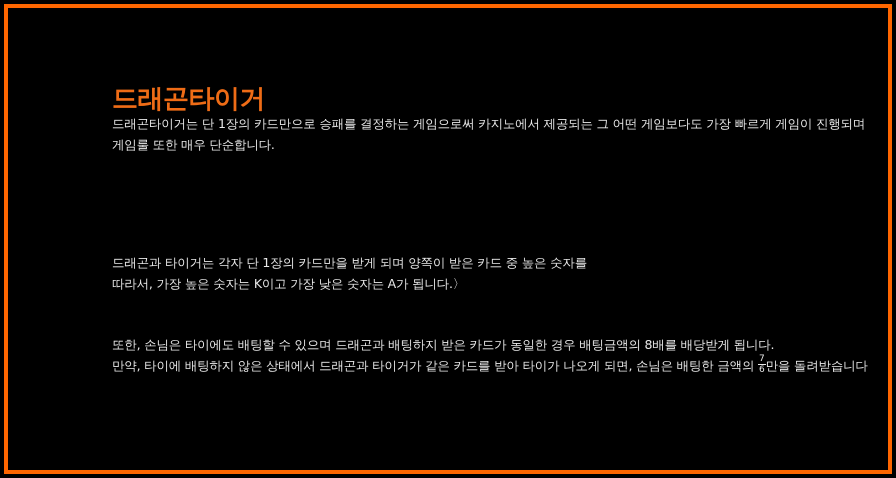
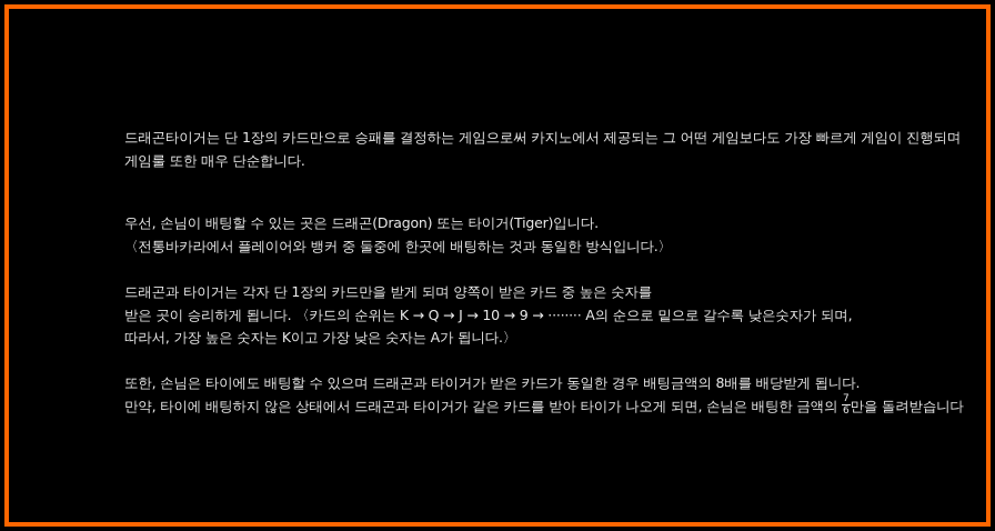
- 드래곤타이거
  드래곤타이거는 단 1장의 카드만으로 승패를 결정하는 게임으로써 카지노에서 제공되는 그 어떤 게임보다도 가장 빠르게 게임이 진행되며
  게임룰 또한 매우 단순합니다.
+ 우선, 손님이 배팅할 수 있는 곳은 드래곤(Dragon) 또는 타이거(Tiger)입니다.
+ 〈전통바카라에서 플레이어와 뱅커 중 둘중에 한곳에 배팅하는 것과 동일한 방식입니다.〉
  드래곤과 타이거는 각자 단 1장의 카드만을 받게 되며 양쪽이 받은 카드 중 높은 숫자를
+ 받은 곳이 승리하게 됩니다. 〈카드의 순위는 K → Q → J → 10 → 9 → ········ A의 순으로 밑으로 갈수록 낮은숫자가 되며,
  따라서, 가장 높은 숫자는 K이고 가장 낮은 숫자는 A가 됩니다.〉
- 또한, 손님은 타이에도 배팅할 수 있으며 드래곤과 배팅하지 받은 카드가 동일한 경우 배팅금액의 8배를 배당받게 됩니다.
+ 또한, 손님은 타이에도 배팅할 수 있으며 드래곤과 타이거가 받은 카드가 동일한 경우 배팅금액의 8배를 배당받게 됩니다.
  만약, 타이에 배팅하지 않은 상태에서 드래곤과 타이거가 같은 카드를 받아 타이가 나오게 되면, 손님은 배팅한 금액의
  7
  6
  만을 돌려받습니다
